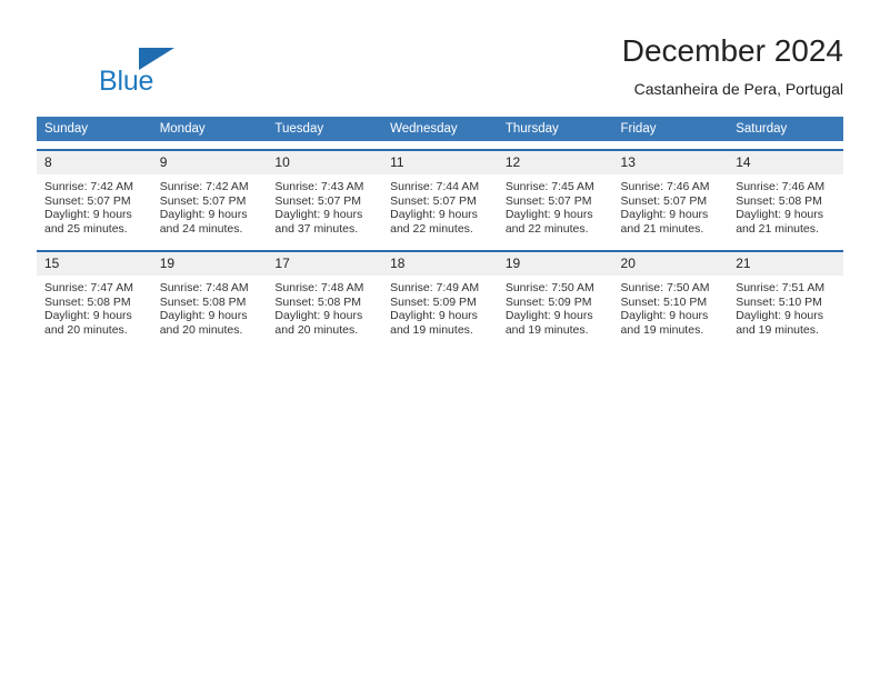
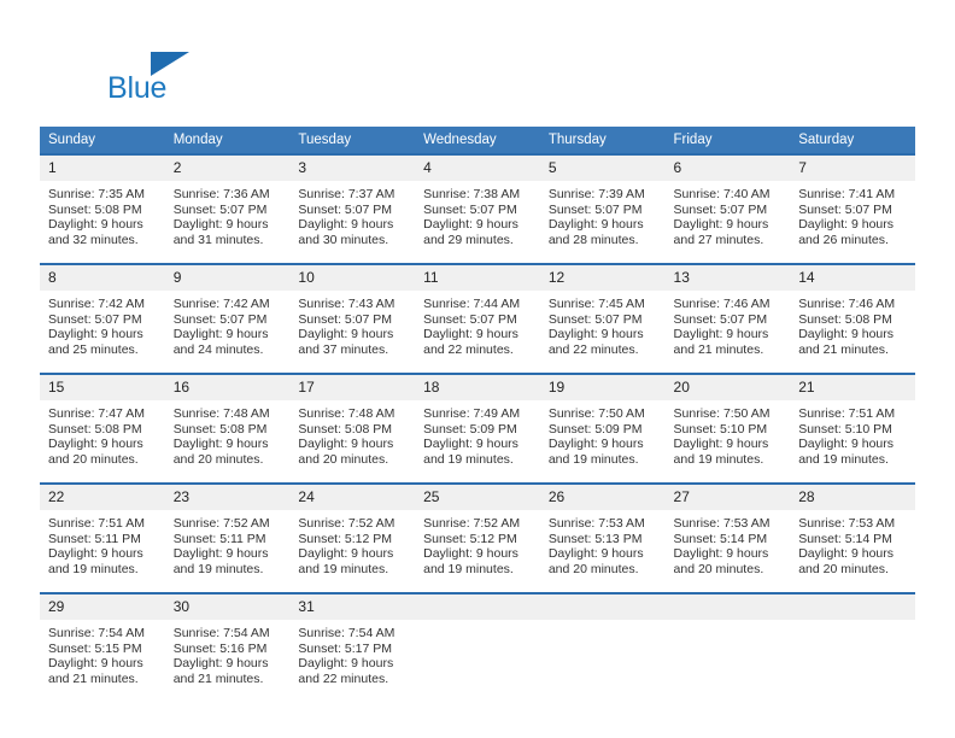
  Blue
- December 2024
- Castanheira de Pera, Portugal
  Sunday	Monday	Tuesday	Wednesday	Thursday	Friday	Saturday
+ 1Sunrise: 7:35 AMSunset: 5:08 PMDaylight: 9 hoursand 32 minutes.	2Sunrise: 7:36 AMSunset: 5:07 PMDaylight: 9 hoursand 31 minutes.	3Sunrise: 7:37 AMSunset: 5:07 PMDaylight: 9 hoursand 30 minutes.	4Sunrise: 7:38 AMSunset: 5:07 PMDaylight: 9 hoursand 29 minutes.	5Sunrise: 7:39 AMSunset: 5:07 PMDaylight: 9 hoursand 28 minutes.	6Sunrise: 7:40 AMSunset: 5:07 PMDaylight: 9 hoursand 27 minutes.	7Sunrise: 7:41 AMSunset: 5:07 PMDaylight: 9 hoursand 26 minutes.
  8Sunrise: 7:42 AMSunset: 5:07 PMDaylight: 9 hoursand 25 minutes.	9Sunrise: 7:42 AMSunset: 5:07 PMDaylight: 9 hoursand 24 minutes.	10Sunrise: 7:43 AMSunset: 5:07 PMDaylight: 9 hoursand 37 minutes.	11Sunrise: 7:44 AMSunset: 5:07 PMDaylight: 9 hoursand 22 minutes.	12Sunrise: 7:45 AMSunset: 5:07 PMDaylight: 9 hoursand 22 minutes.	13Sunrise: 7:46 AMSunset: 5:07 PMDaylight: 9 hoursand 21 minutes.	14Sunrise: 7:46 AMSunset: 5:08 PMDaylight: 9 hoursand 21 minutes.
- 15Sunrise: 7:47 AMSunset: 5:08 PMDaylight: 9 hoursand 20 minutes.	19Sunrise: 7:48 AMSunset: 5:08 PMDaylight: 9 hoursand 20 minutes.	17Sunrise: 7:48 AMSunset: 5:08 PMDaylight: 9 hoursand 20 minutes.	18Sunrise: 7:49 AMSunset: 5:09 PMDaylight: 9 hoursand 19 minutes.	19Sunrise: 7:50 AMSunset: 5:09 PMDaylight: 9 hoursand 19 minutes.	20Sunrise: 7:50 AMSunset: 5:10 PMDaylight: 9 hoursand 19 minutes.	21Sunrise: 7:51 AMSunset: 5:10 PMDaylight: 9 hoursand 19 minutes.
+ 15Sunrise: 7:47 AMSunset: 5:08 PMDaylight: 9 hoursand 20 minutes.	16Sunrise: 7:48 AMSunset: 5:08 PMDaylight: 9 hoursand 20 minutes.	17Sunrise: 7:48 AMSunset: 5:08 PMDaylight: 9 hoursand 20 minutes.	18Sunrise: 7:49 AMSunset: 5:09 PMDaylight: 9 hoursand 19 minutes.	19Sunrise: 7:50 AMSunset: 5:09 PMDaylight: 9 hoursand 19 minutes.	20Sunrise: 7:50 AMSunset: 5:10 PMDaylight: 9 hoursand 19 minutes.	21Sunrise: 7:51 AMSunset: 5:10 PMDaylight: 9 hoursand 19 minutes.
+ 22Sunrise: 7:51 AMSunset: 5:11 PMDaylight: 9 hoursand 19 minutes.	23Sunrise: 7:52 AMSunset: 5:11 PMDaylight: 9 hoursand 19 minutes.	24Sunrise: 7:52 AMSunset: 5:12 PMDaylight: 9 hoursand 19 minutes.	25Sunrise: 7:52 AMSunset: 5:12 PMDaylight: 9 hoursand 19 minutes.	26Sunrise: 7:53 AMSunset: 5:13 PMDaylight: 9 hoursand 20 minutes.	27Sunrise: 7:53 AMSunset: 5:14 PMDaylight: 9 hoursand 20 minutes.	28Sunrise: 7:53 AMSunset: 5:14 PMDaylight: 9 hoursand 20 minutes.
+ 29Sunrise: 7:54 AMSunset: 5:15 PMDaylight: 9 hoursand 21 minutes.	30Sunrise: 7:54 AMSunset: 5:16 PMDaylight: 9 hoursand 21 minutes.	31Sunrise: 7:54 AMSunset: 5:17 PMDaylight: 9 hoursand 22 minutes.
